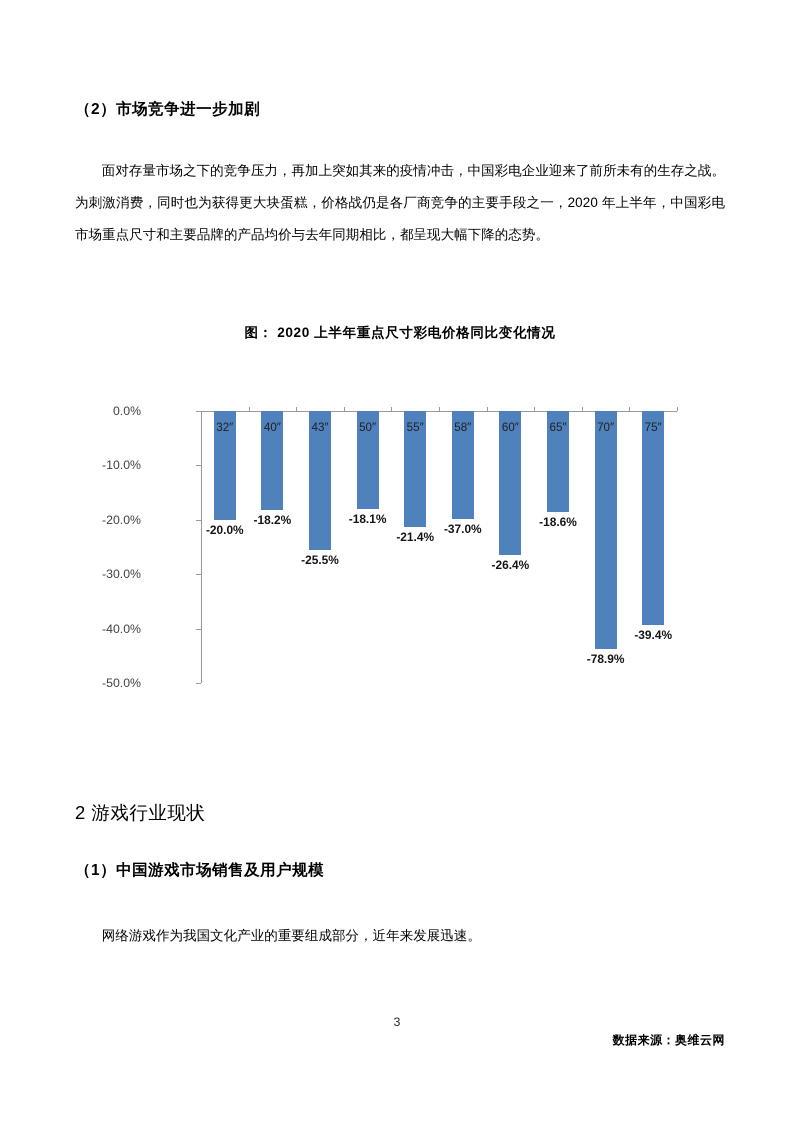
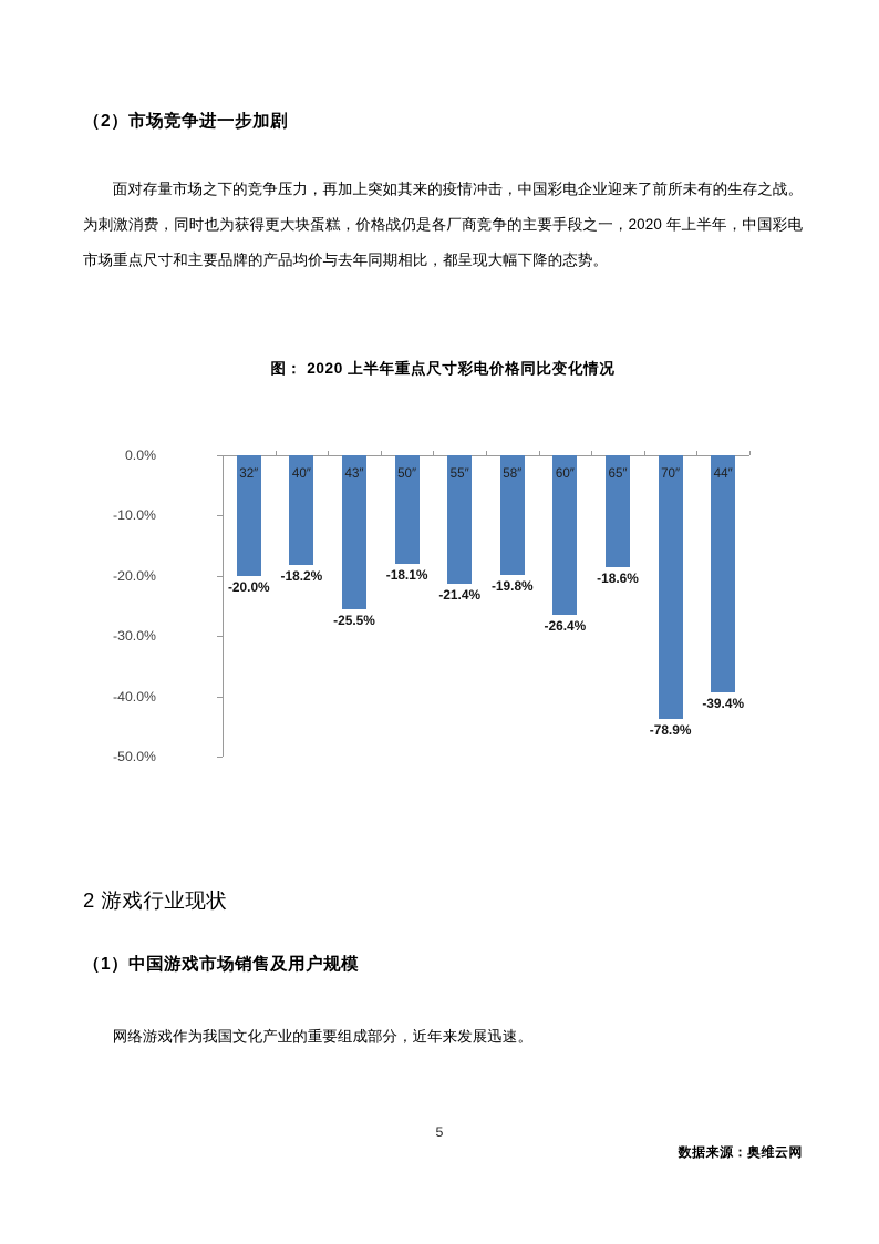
  （2）市场竞争进一步加剧
  面对存量市场之下的竞争压力，再加上突如其来的疫情冲击，中国彩电企业迎来了前所未有的生存之战。为刺激消费，同时也为获得更大块蛋糕，价格战仍是各厂商竞争的主要手段之一，2020 年上半年，中国彩电市场重点尺寸和主要品牌的产品均价与去年同期相比，都呈现大幅下降的态势。
  图： 2020 上半年重点尺寸彩电价格同比变化情况
  0.0%
  -10.0%
  -20.0%
  -30.0%
  -40.0%
  -50.0%
  32″
  -20.0%
  40″
  -18.2%
  43″
  -25.5%
  50″
  -18.1%
  55″
  -21.4%
  58″
- -37.0%
+ -19.8%
  60″
  -26.4%
  65″
  -18.6%
  70″
  -78.9%
- 75″
+ 44″
  -39.4%
  数据来源：奥维云网
  2 游戏行业现状
  （1）中国游戏市场销售及用户规模
  网络游戏作为我国文化产业的重要组成部分，近年来发展迅速。
- 3
+ 5
